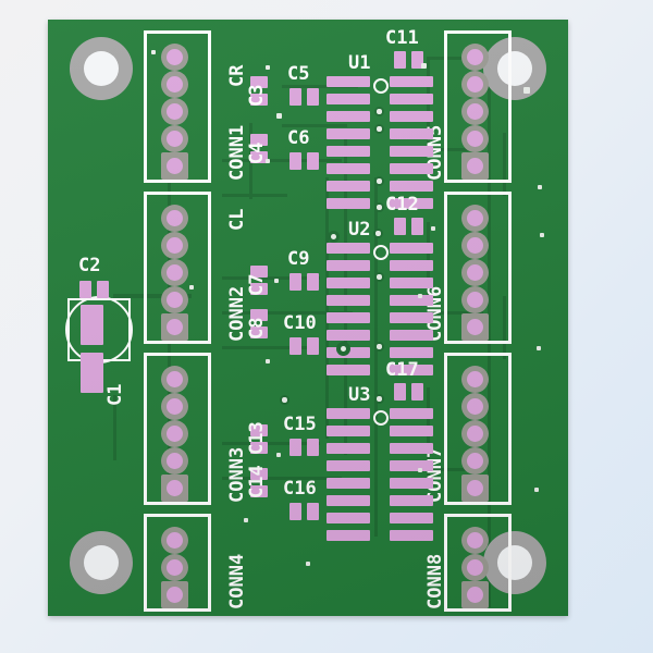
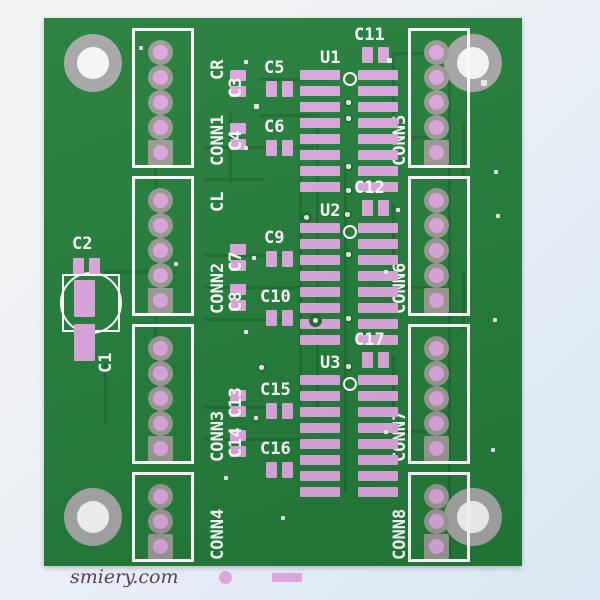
+ smiery.com
